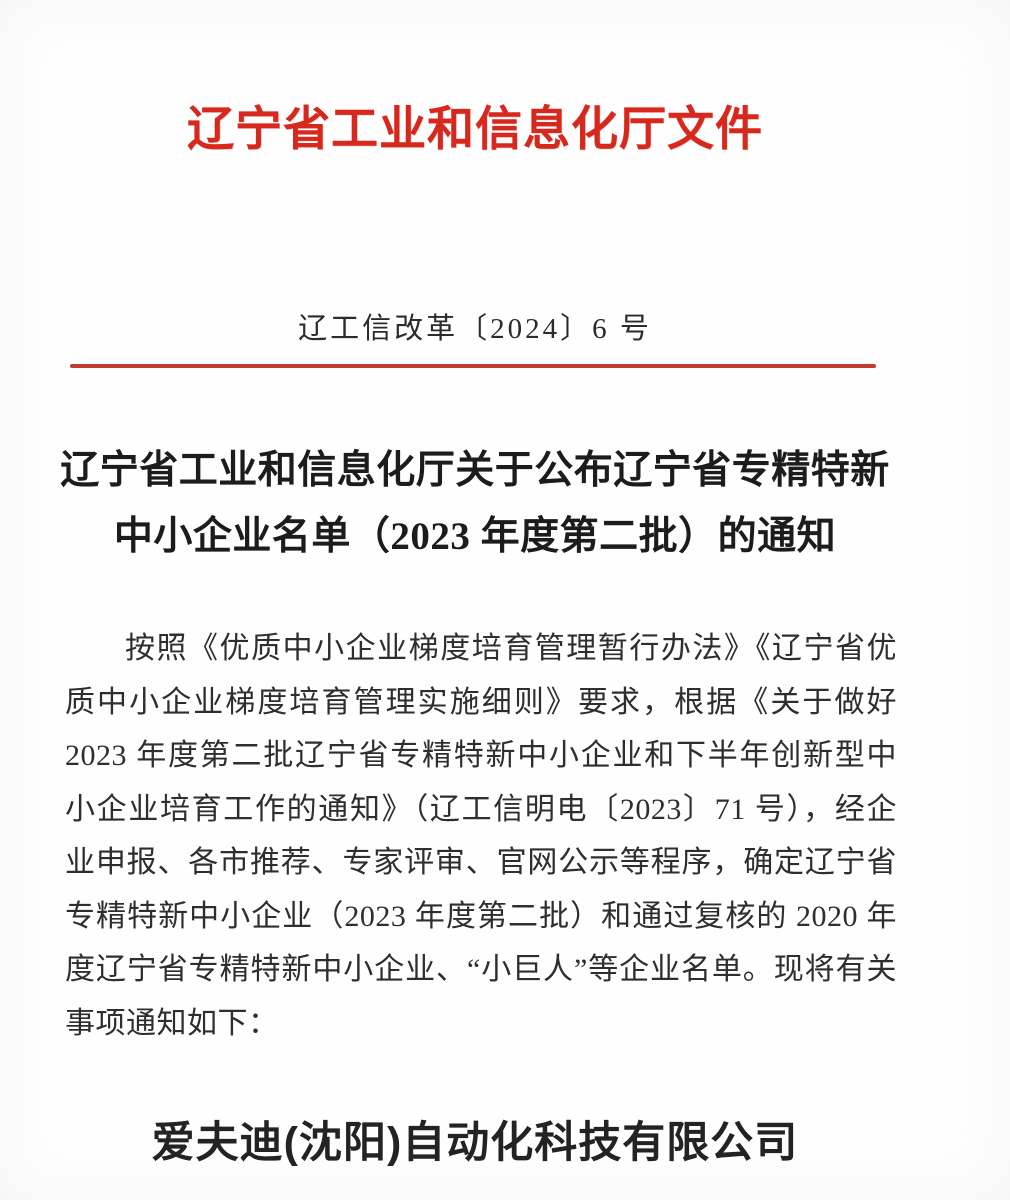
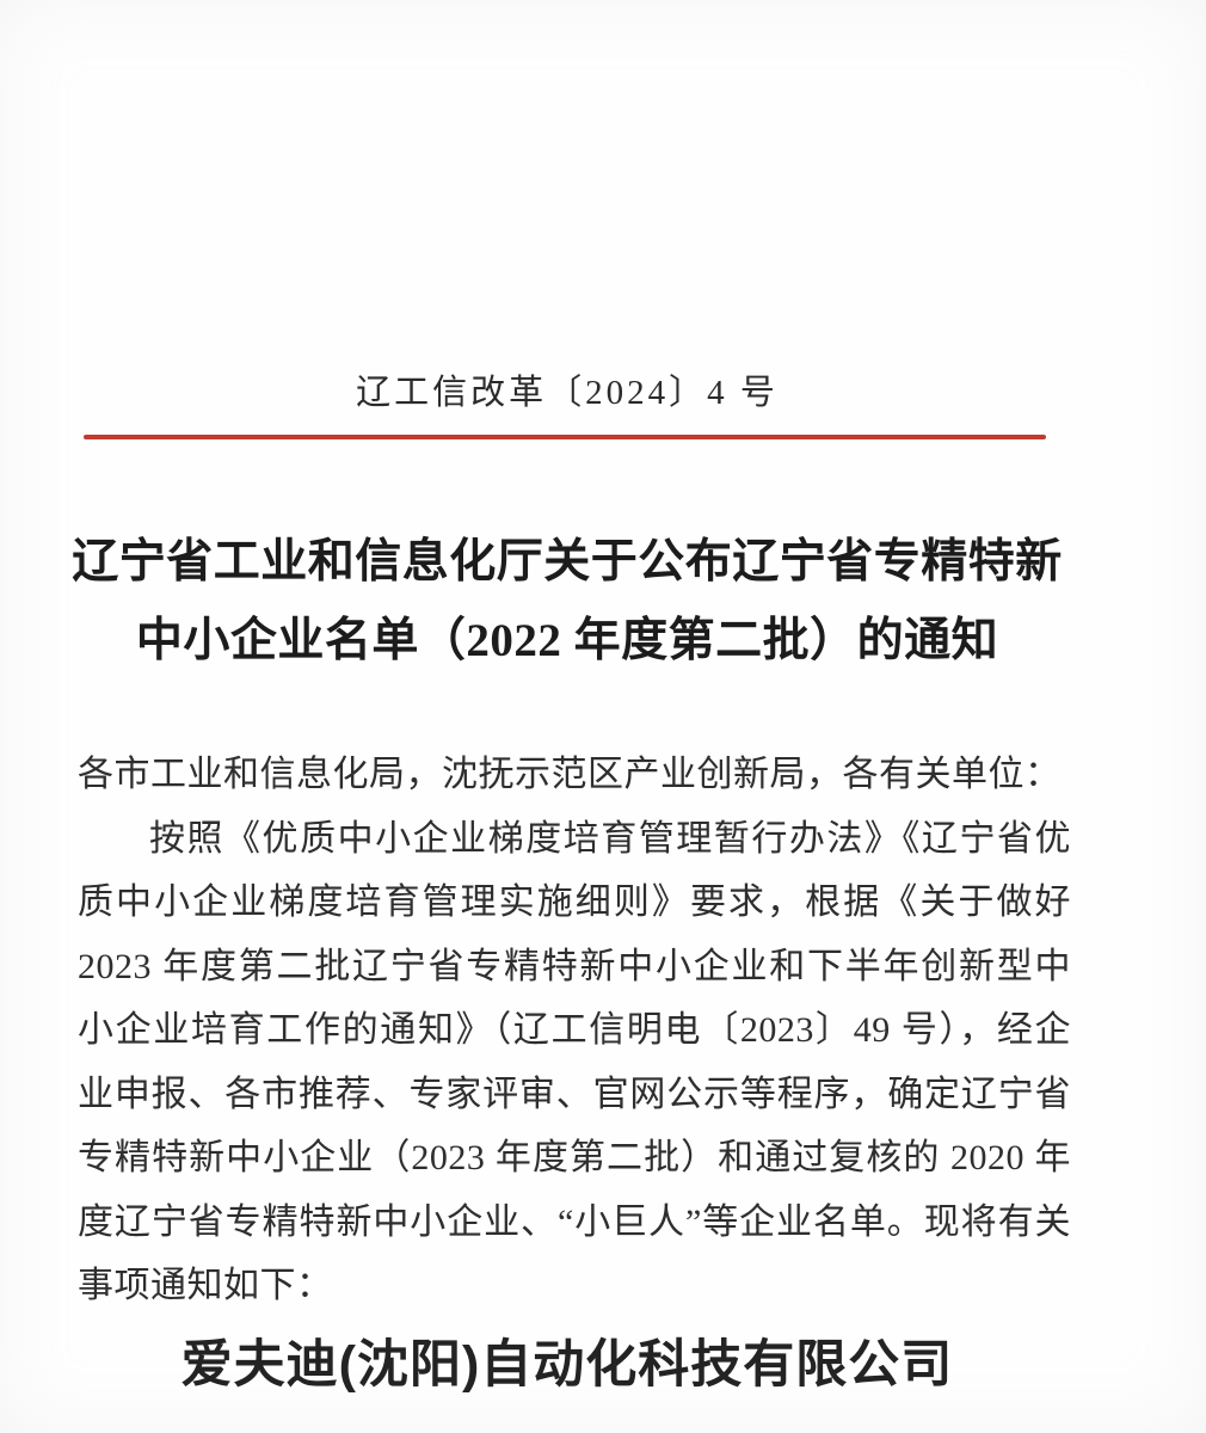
- 辽宁省工业和信息化厅文件
- 辽工信改革〔2024〕6 号
+ 辽工信改革〔2024〕4 号
  辽宁省工业和信息化厅关于公布辽宁省专精特新
- 中小企业名单（2023 年度第二批）的通知
+ 中小企业名单（2022 年度第二批）的通知
+ 各市工业和信息化局，沈抚示范区产业创新局，各有关单位：
- 按照《优质中小企业梯度培育管理暂行办法》《辽宁省优质中小企业梯度培育管理实施细则》要求，根据《关于做好 2023 年度第二批辽宁省专精特新中小企业和下半年创新型中小企业培育工作的通知》（辽工信明电〔2023〕71 号），经企业申报、各市推荐、专家评审、官网公示等程序，确定辽宁省专精特新中小企业（2023 年度第二批）和通过复核的 2020 年度辽宁省专精特新中小企业、“小巨人”等企业名单。现将有关事项通知如下：
+ 按照《优质中小企业梯度培育管理暂行办法》《辽宁省优质中小企业梯度培育管理实施细则》要求，根据《关于做好 2023 年度第二批辽宁省专精特新中小企业和下半年创新型中小企业培育工作的通知》（辽工信明电〔2023〕49 号），经企业申报、各市推荐、专家评审、官网公示等程序，确定辽宁省专精特新中小企业（2023 年度第二批）和通过复核的 2020 年度辽宁省专精特新中小企业、“小巨人”等企业名单。现将有关事项通知如下：
  爱夫迪(沈阳)自动化科技有限公司
